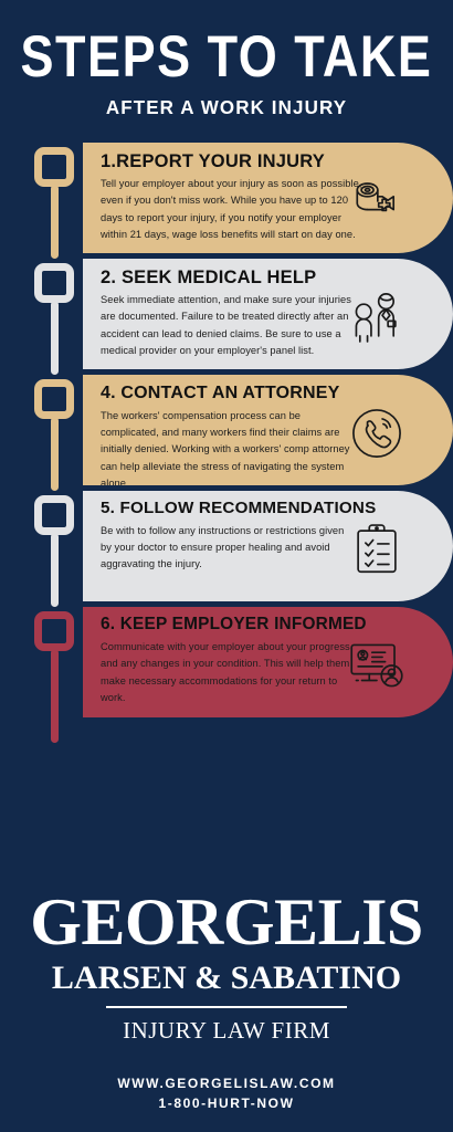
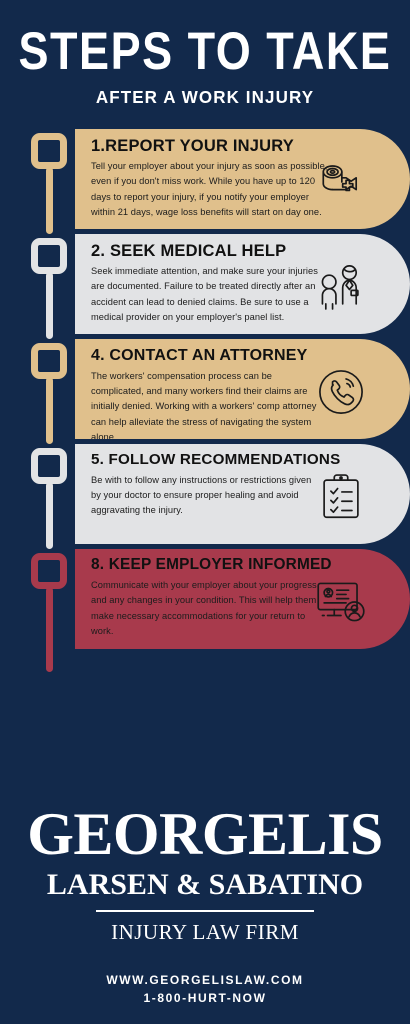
  STEPS TO TAKE
  AFTER A WORK INJURY
  1.REPORT YOUR INJURY
  Tell your employer about your injury as soon as possible, even if you don't miss work. While you have up to 120 days to report your injury, if you notify your employer within 21 days, wage loss benefits will start on day one.
  2. SEEK MEDICAL HELP
  Seek immediate attention, and make sure your injuries are documented. Failure to be treated directly after an accident can lead to denied claims. Be sure to use a medical provider on your employer's panel list.
  4. CONTACT AN ATTORNEY
  The workers' compensation process can be complicated, and many workers find their claims are initially denied. Working with a workers' comp attorney can help alleviate the stress of navigating the system alone.
  5. FOLLOW RECOMMENDATIONS
  Be with to follow any instructions or restrictions given by your doctor to ensure proper healing and avoid aggravating the injury.
- 6. KEEP EMPLOYER INFORMED
+ 8. KEEP EMPLOYER INFORMED
  Communicate with your employer about your progress and any changes in your condition. This will help them make necessary accommodations for your return to work.
  GEORGELIS
  LARSEN & SABATINO
  INJURY LAW FIRM
  WWW.GEORGELISLAW.COM
  1-800-HURT-NOW
